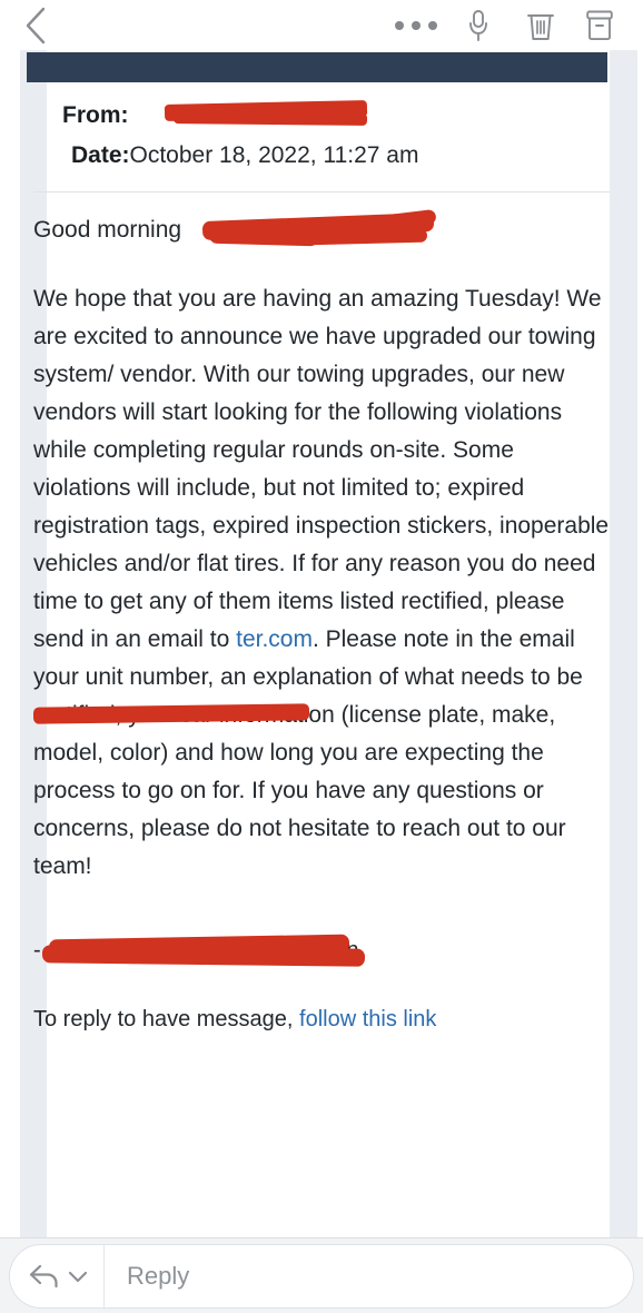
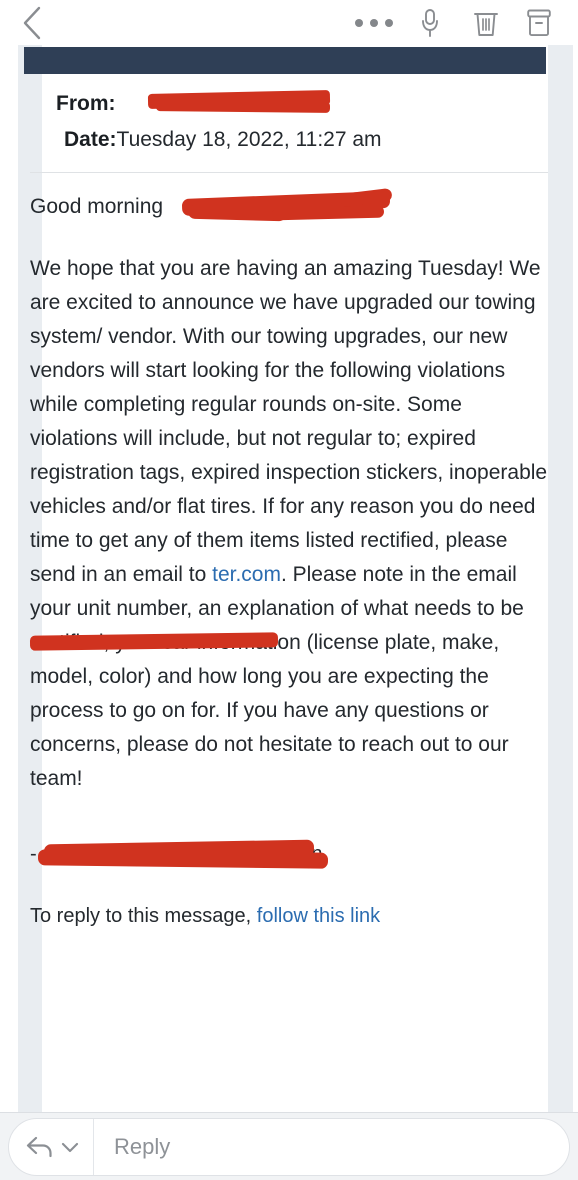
  From:
- Date:October 18, 2022, 11:27 am
+ Date:Tuesday 18, 2022, 11:27 am
  Good morning
- We hope that you are having an amazing Tuesday! We are excited to announce we have upgraded our towing system/ vendor. With our towing upgrades, our new vendors will start looking for the following violations while completing regular rounds on-site. Some violations will include, but not limited to; expired registration tags, expired inspection stickers, inoperable vehicles and/or flat tires. If for any reason you do need time to get any of them items listed rectified, please send in an email to ter.com. Please note in the email your unit number, an explanation of what needs to be on (license plate, make, model, color) and how long you are expecting the process to go on for. If you have any questions or concerns, please do not hesitate to reach out to our team!
+ We hope that you are having an amazing Tuesday! We are excited to announce we have upgraded our towing system/ vendor. With our towing upgrades, our new vendors will start looking for the following violations while completing regular rounds on-site. Some violations will include, but not regular to; expired registration tags, expired inspection stickers, inoperable vehicles and/or flat tires. If for any reason you do need time to get any of them items listed rectified, please send in an email to ter.com. Please note in the email your unit number, an explanation of what needs to be on (license plate, make, model, color) and how long you are expecting the process to go on for. If you have any questions or concerns, please do not hesitate to reach out to our team!
- To reply to have message, follow this link
+ To reply to this message, follow this link
  Reply
